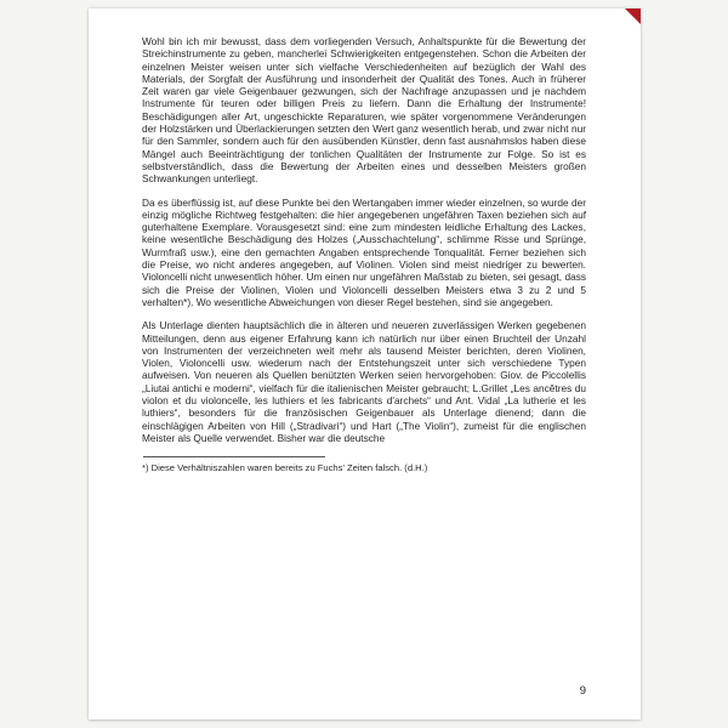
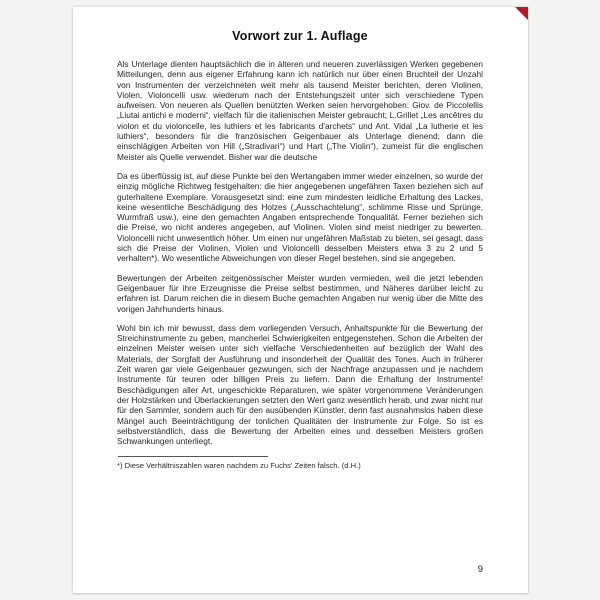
+ Vorwort zur 1. Auflage
- Wohl bin ich mir bewusst, dass dem vorliegenden Versuch, Anhaltspunkte für die Bewertung der Streichinstrumente zu geben, mancherlei Schwierigkeiten entgegenstehen. Schon die Arbeiten der einzelnen Meister weisen unter sich vielfache Verschiedenheiten auf bezüglich der Wahl des Materials, der Sorgfalt der Ausführung und insonderheit der Qualität des Tones. Auch in früherer Zeit waren gar viele Geigenbauer gezwungen, sich der Nachfrage anzupassen und je nachdem Instrumente für teuren oder billigen Preis zu liefern. Dann die Erhaltung der Instrumente! Beschädigungen aller Art, ungeschickte Reparaturen, wie später vorgenommene Veränderungen der Holzstärken und Überlackierungen setzten den Wert ganz wesentlich herab, und zwar nicht nur für den Sammler, sondern auch für den ausübenden Künstler, denn fast ausnahmslos haben diese Mängel auch Beeinträchtigung der tonlichen Qualitäten der Instrumente zur Folge. So ist es selbstverständlich, dass die Bewertung der Arbeiten eines und desselben Meisters großen Schwankungen unterliegt.
+ Als Unterlage dienten hauptsächlich die in älteren und neueren zuverlässigen Werken gegebenen Mitteilungen, denn aus eigener Erfahrung kann ich natürlich nur über einen Bruchteil der Unzahl von Instrumenten der verzeichneten weit mehr als tausend Meister berichten, deren Violinen, Violen, Violoncelli usw. wiederum nach der Entstehungszeit unter sich verschiedene Typen aufweisen. Von neueren als Quellen benützten Werken seien hervorgehoben: Giov. de Piccolellis „Liutai antichi e moderni“, vielfach für die italienischen Meister gebraucht; L.Grillet „Les ancêtres du violon et du violoncelle, les luthiers et les fabricants d'archets“ und Ant. Vidal „La lutherie et les luthiers“, besonders für die französischen Geigenbauer als Unterlage dienend; dann die einschlägigen Arbeiten von Hill („Stradivari“) und Hart („The Violin“), zumeist für die englischen Meister als Quelle verwendet. Bisher war die deutsche
  Da es überflüssig ist, auf diese Punkte bei den Wertangaben immer wieder einzelnen, so wurde der einzig mögliche Richtweg festgehalten: die hier angegebenen ungefähren Taxen beziehen sich auf guterhaltene Exemplare. Vorausgesetzt sind: eine zum mindesten leidliche Erhaltung des Lackes, keine wesentliche Beschädigung des Holzes („Ausschachtelung“, schlimme Risse und Sprünge, Wurmfraß usw.), eine den gemachten Angaben entsprechende Tonqualität. Ferner beziehen sich die Preise, wo nicht anderes angegeben, auf Violinen. Violen sind meist niedriger zu bewerten. Violoncelli nicht unwesentlich höher. Um einen nur ungefähren Maßstab zu bieten, sei gesagt, dass sich die Preise der Violinen, Violen und Violoncelli desselben Meisters etwa 3 zu 2 und 5 verhalten*). Wo wesentliche Abweichungen von dieser Regel bestehen, sind sie angegeben.
+ Bewertungen der Arbeiten zeitgenössischer Meister wurden vermieden, weil die jetzt lebenden Geigenbauer für ihre Erzeugnisse die Preise selbst bestimmen, und Näheres darüber leicht zu erfahren ist. Darum reichen die in diesem Buche gemachten Angaben nur wenig über die Mitte des vorigen Jahrhunderts hinaus.
- Als Unterlage dienten hauptsächlich die in älteren und neueren zuverlässigen Werken gegebenen Mitteilungen, denn aus eigener Erfahrung kann ich natürlich nur über einen Bruchteil der Unzahl von Instrumenten der verzeichneten weit mehr als tausend Meister berichten, deren Violinen, Violen, Violoncelli usw. wiederum nach der Entstehungszeit unter sich verschiedene Typen aufweisen. Von neueren als Quellen benützten Werken seien hervorgehoben: Giov. de Piccolellis „Liutai antichi e moderni“, vielfach für die italienischen Meister gebraucht; L.Grillet „Les ancêtres du violon et du violoncelle, les luthiers et les fabricants d'archets“ und Ant. Vidal „La lutherie et les luthiers“, besonders für die französischen Geigenbauer als Unterlage dienend; dann die einschlägigen Arbeiten von Hill („Stradivari“) und Hart („The Violin“), zumeist für die englischen Meister als Quelle verwendet. Bisher war die deutsche
+ Wohl bin ich mir bewusst, dass dem vorliegenden Versuch, Anhaltspunkte für die Bewertung der Streichinstrumente zu geben, mancherlei Schwierigkeiten entgegenstehen. Schon die Arbeiten der einzelnen Meister weisen unter sich vielfache Verschiedenheiten auf bezüglich der Wahl des Materials, der Sorgfalt der Ausführung und insonderheit der Qualität des Tones. Auch in früherer Zeit waren gar viele Geigenbauer gezwungen, sich der Nachfrage anzupassen und je nachdem Instrumente für teuren oder billigen Preis zu liefern. Dann die Erhaltung der Instrumente! Beschädigungen aller Art, ungeschickte Reparaturen, wie später vorgenommene Veränderungen der Holzstärken und Überlackierungen setzten den Wert ganz wesentlich herab, und zwar nicht nur für den Sammler, sondern auch für den ausübenden Künstler, denn fast ausnahmslos haben diese Mängel auch Beeinträchtigung der tonlichen Qualitäten der Instrumente zur Folge. So ist es selbstverständlich, dass die Bewertung der Arbeiten eines und desselben Meisters großen Schwankungen unterliegt.
- *) Diese Verhältniszahlen waren bereits zu Fuchs' Zeiten falsch. (d.H.)
+ *) Diese Verhältniszahlen waren nachdem zu Fuchs' Zeiten falsch. (d.H.)
  9
